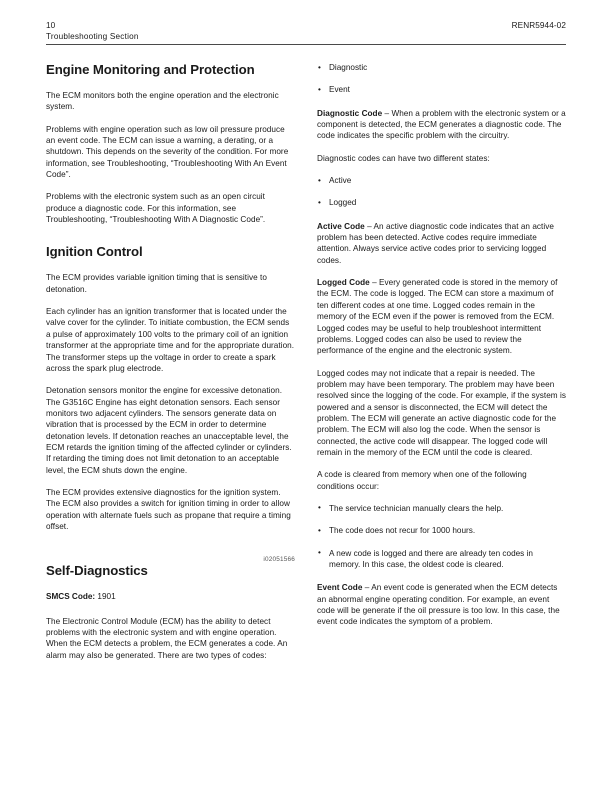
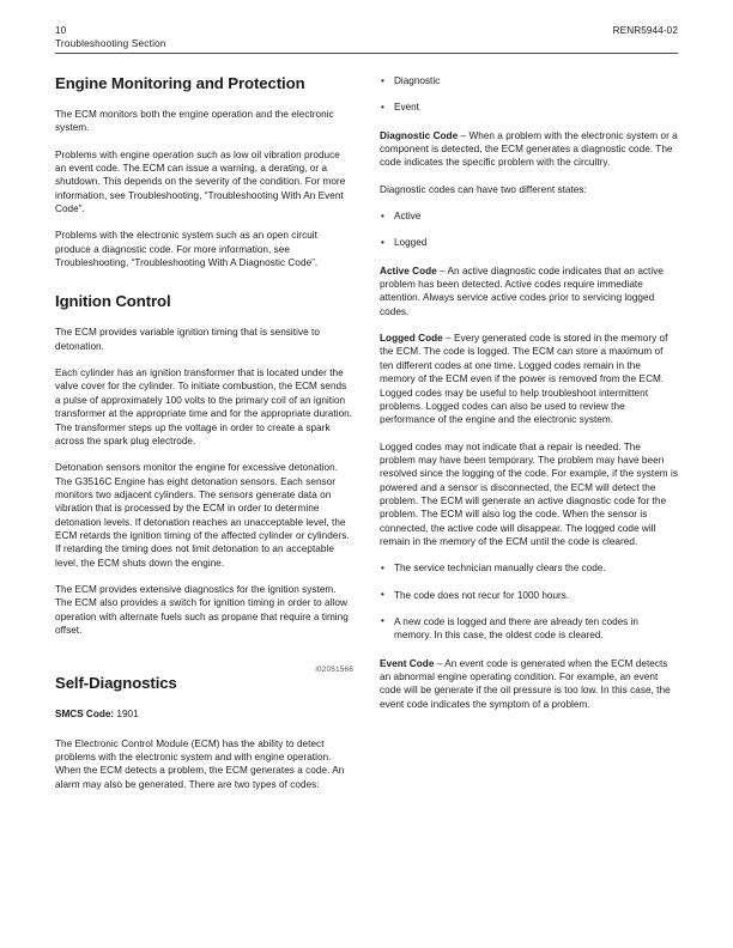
  10
  RENR5944-02
  Troubleshooting Section
  Engine Monitoring and Protection
  The ECM monitors both the engine operation and the electronic system.
- Problems with engine operation such as low oil pressure produce an event code. The ECM can issue a warning, a derating, or a shutdown. This depends on the severity of the condition. For more information, see Troubleshooting, “Troubleshooting With An Event Code”.
+ Problems with engine operation such as low oil vibration produce an event code. The ECM can issue a warning, a derating, or a shutdown. This depends on the severity of the condition. For more information, see Troubleshooting, “Troubleshooting With An Event Code”.
- Problems with the electronic system such as an open circuit produce a diagnostic code. For this information, see Troubleshooting, “Troubleshooting With A Diagnostic Code”.
+ Problems with the electronic system such as an open circuit produce a diagnostic code. For more information, see Troubleshooting, “Troubleshooting With A Diagnostic Code”.
  Ignition Control
  The ECM provides variable ignition timing that is sensitive to detonation.
  Each cylinder has an ignition transformer that is located under the valve cover for the cylinder. To initiate combustion, the ECM sends a pulse of approximately 100 volts to the primary coil of an ignition transformer at the appropriate time and for the appropriate duration. The transformer steps up the voltage in order to create a spark across the spark plug electrode.
  Detonation sensors monitor the engine for excessive detonation. The G3516C Engine has eight detonation sensors. Each sensor monitors two adjacent cylinders. The sensors generate data on vibration that is processed by the ECM in order to determine detonation levels. If detonation reaches an unacceptable level, the ECM retards the ignition timing of the affected cylinder or cylinders. If retarding the timing does not limit detonation to an acceptable level, the ECM shuts down the engine.
  The ECM provides extensive diagnostics for the ignition system. The ECM also provides a switch for ignition timing in order to allow operation with alternate fuels such as propane that require a timing offset.
  Self-Diagnostics
  SMCS Code: 1901
  The Electronic Control Module (ECM) has the ability to detect problems with the electronic system and with engine operation. When the ECM detects a problem, the ECM generates a code. An alarm may also be generated. There are two types of codes:
  Diagnostic
  Event
  Diagnostic Code – When a problem with the electronic system or a component is detected, the ECM generates a diagnostic code. The code indicates the specific problem with the circuitry.
  Diagnostic codes can have two different states:
  Active
  Logged
  Active Code – An active diagnostic code indicates that an active problem has been detected. Active codes require immediate attention. Always service active codes prior to servicing logged codes.
  Logged Code – Every generated code is stored in the memory of the ECM. The code is logged. The ECM can store a maximum of ten different codes at one time. Logged codes remain in the memory of the ECM even if the power is removed from the ECM. Logged codes may be useful to help troubleshoot intermittent problems. Logged codes can also be used to review the performance of the engine and the electronic system.
  Logged codes may not indicate that a repair is needed. The problem may have been temporary. The problem may have been resolved since the logging of the code. For example, if the system is powered and a sensor is disconnected, the ECM will detect the problem. The ECM will generate an active diagnostic code for the problem. The ECM will also log the code. When the sensor is connected, the active code will disappear. The logged code will remain in the memory of the ECM until the code is cleared.
- A code is cleared from memory when one of the following conditions occur:
- The service technician manually clears the help.
+ The service technician manually clears the code.
  The code does not recur for 1000 hours.
  A new code is logged and there are already ten codes in memory. In this case, the oldest code is cleared.
  Event Code – An event code is generated when the ECM detects an abnormal engine operating condition. For example, an event code will be generate if the oil pressure is too low. In this case, the event code indicates the symptom of a problem.
